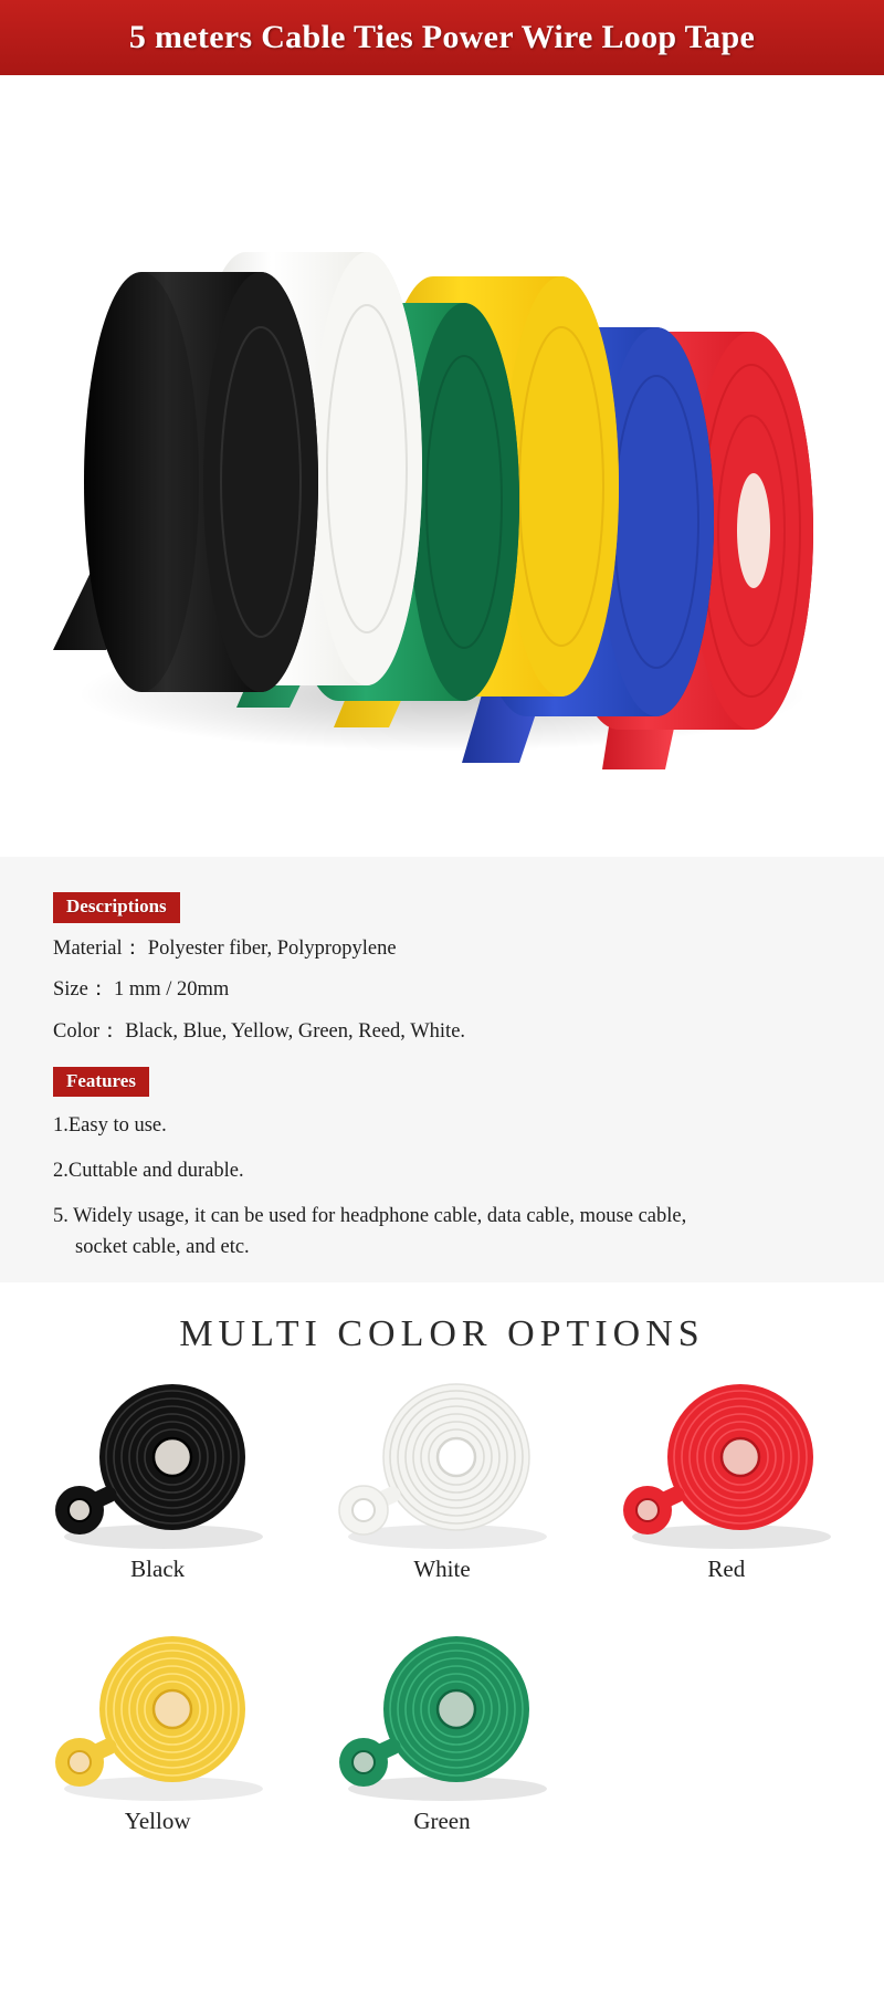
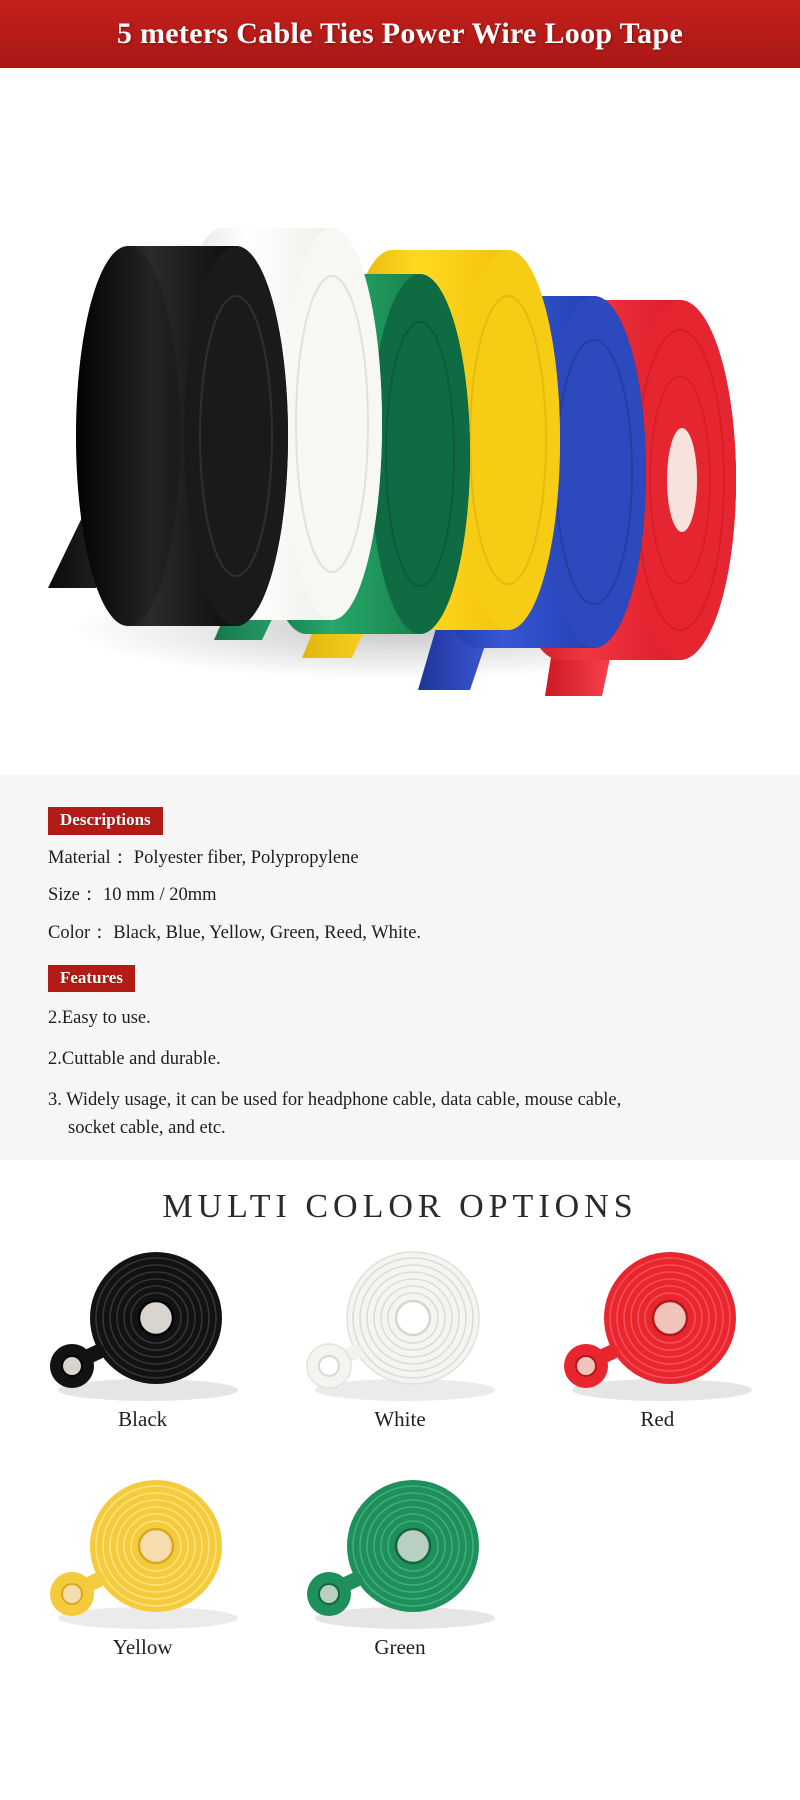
  5 meters Cable Ties Power Wire Loop Tape
  Descriptions
  Material： Polyester fiber, Polypropylene
- Size： 1 mm / 20mm
+ Size： 10 mm / 20mm
  Color： Black, Blue, Yellow, Green, Reed, White.
  Features
- 1.Easy to use.
+ 2.Easy to use.
  2.Cuttable and durable.
- 5. Widely usage, it can be used for headphone cable, data cable, mouse cable,
+ 3. Widely usage, it can be used for headphone cable, data cable, mouse cable,
  socket cable, and etc.
  MULTI COLOR OPTIONS
  Black
  White
  Red
  Yellow
  Green
